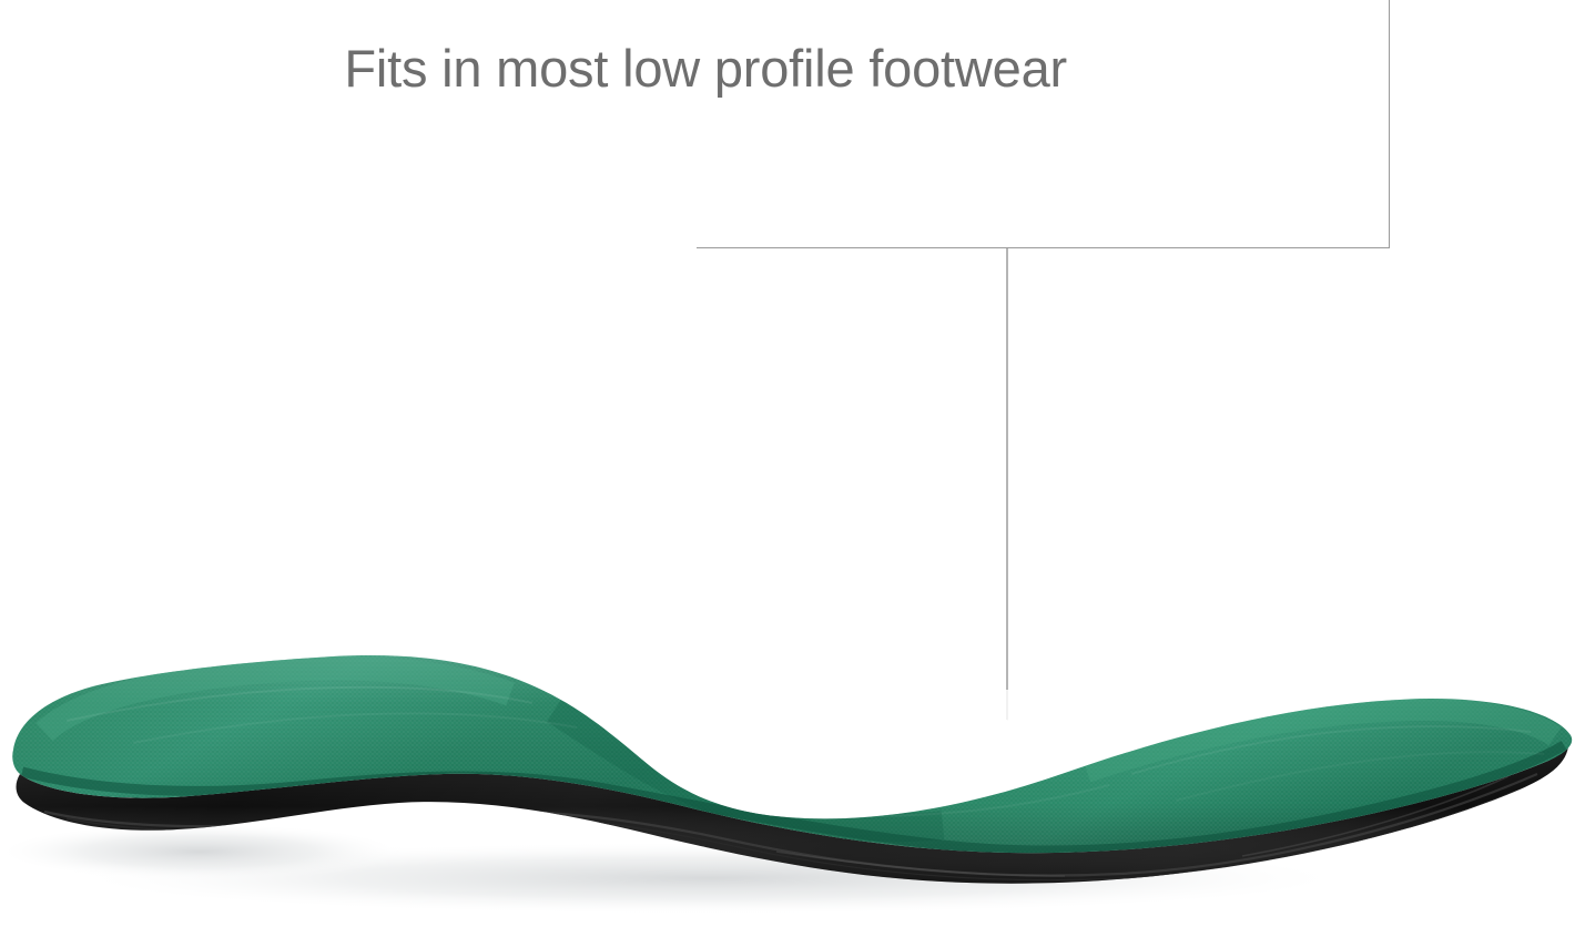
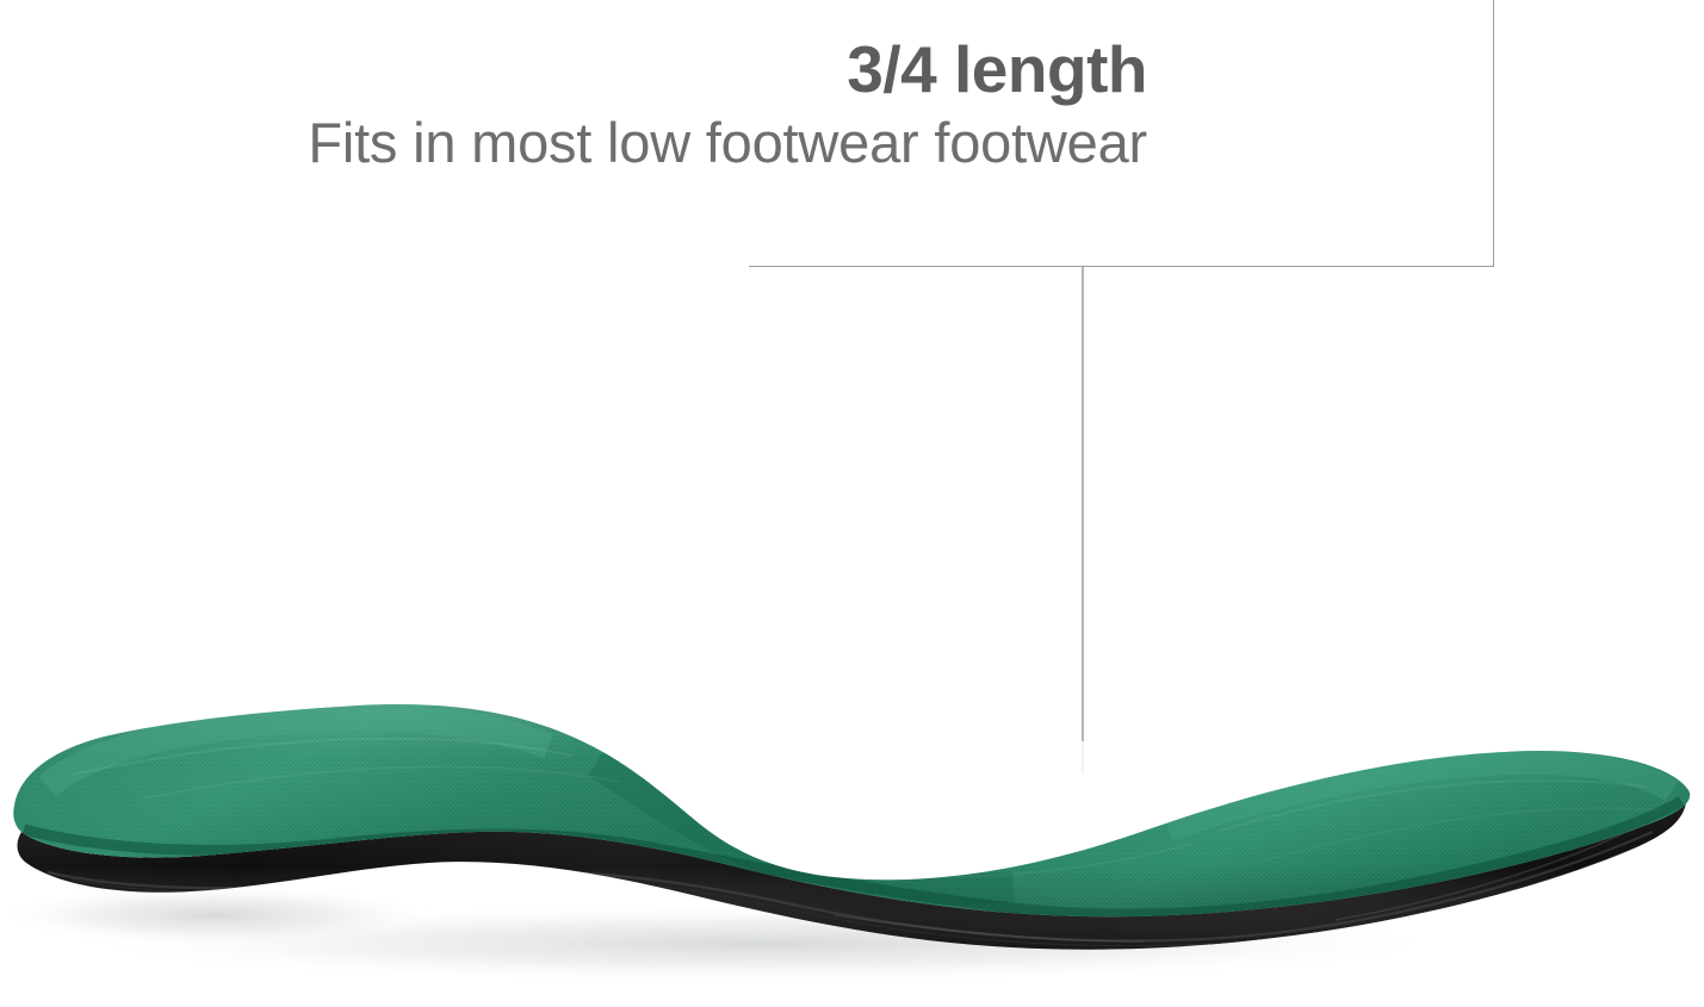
+ 3/4 length
- Fits in most low profile footwear
+ Fits in most low footwear footwear
